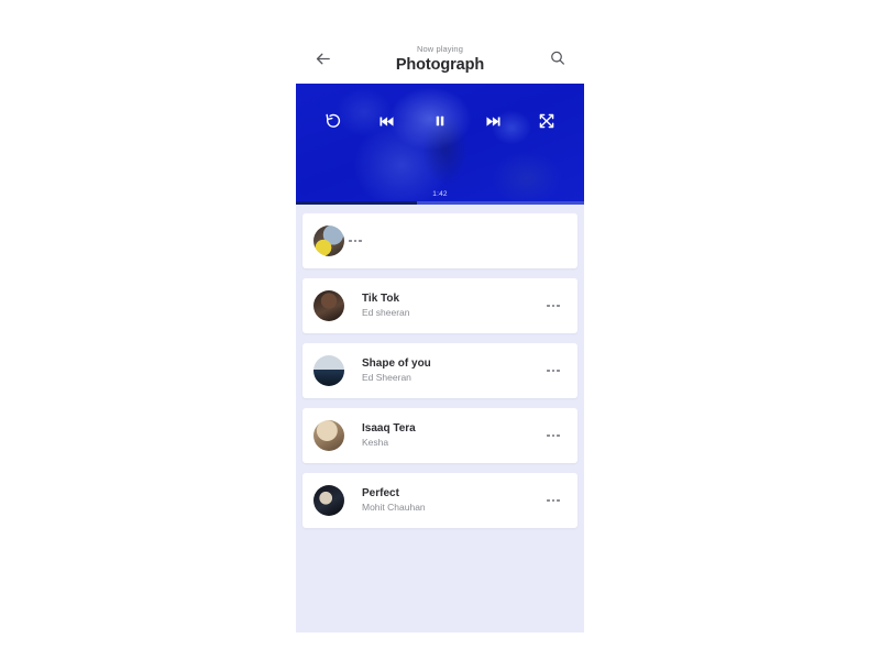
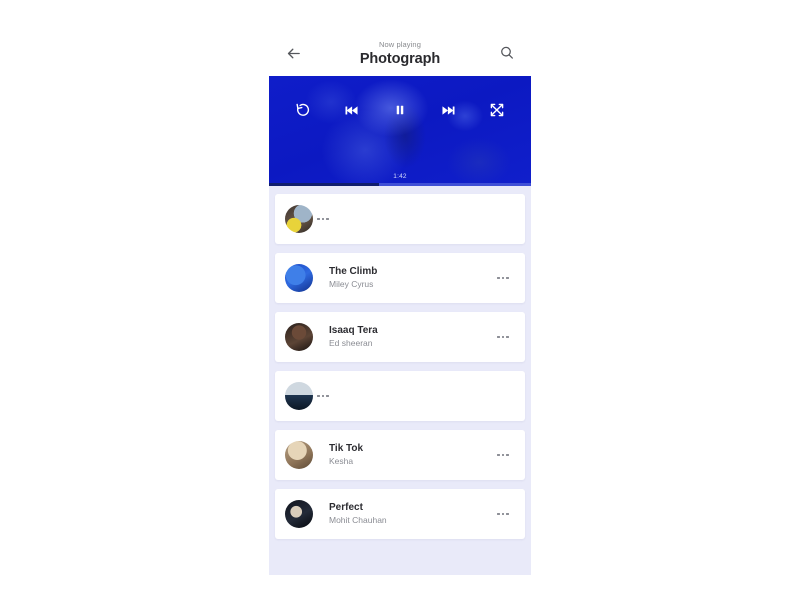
  Now playing
  Photograph
+ The Climb
+ Miley Cyrus
- Tik Tok
+ Isaaq Tera
  Ed sheeran
- Shape of you
- Ed Sheeran
- Isaaq Tera
+ Tik Tok
  Kesha
  Perfect
  Mohit Chauhan
